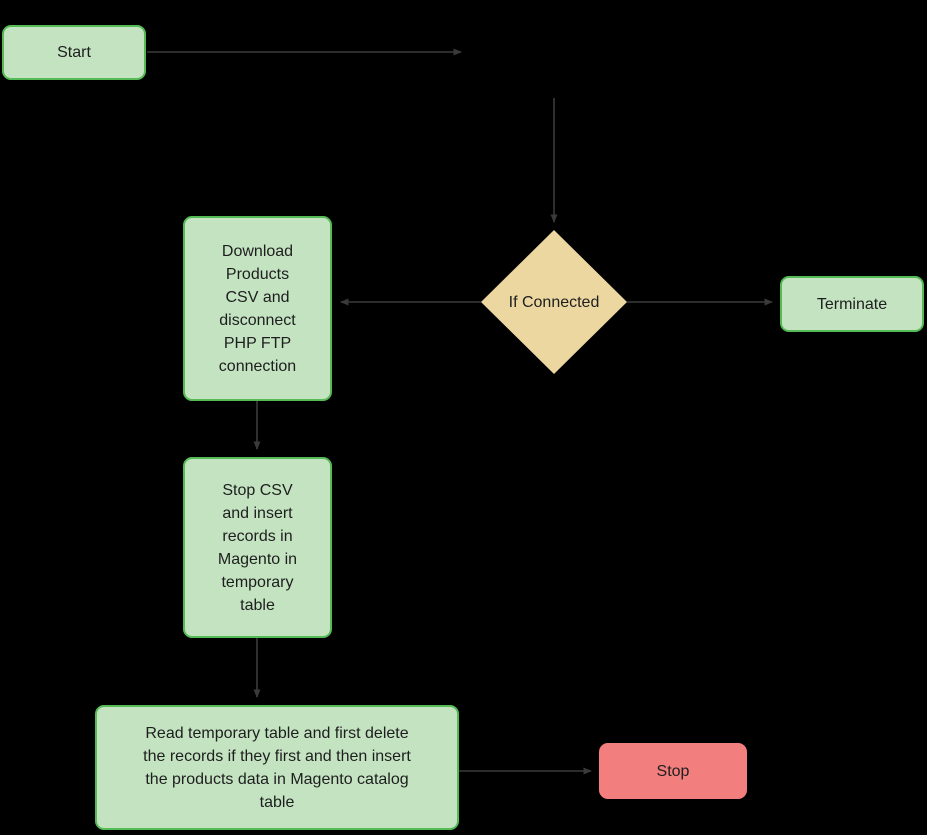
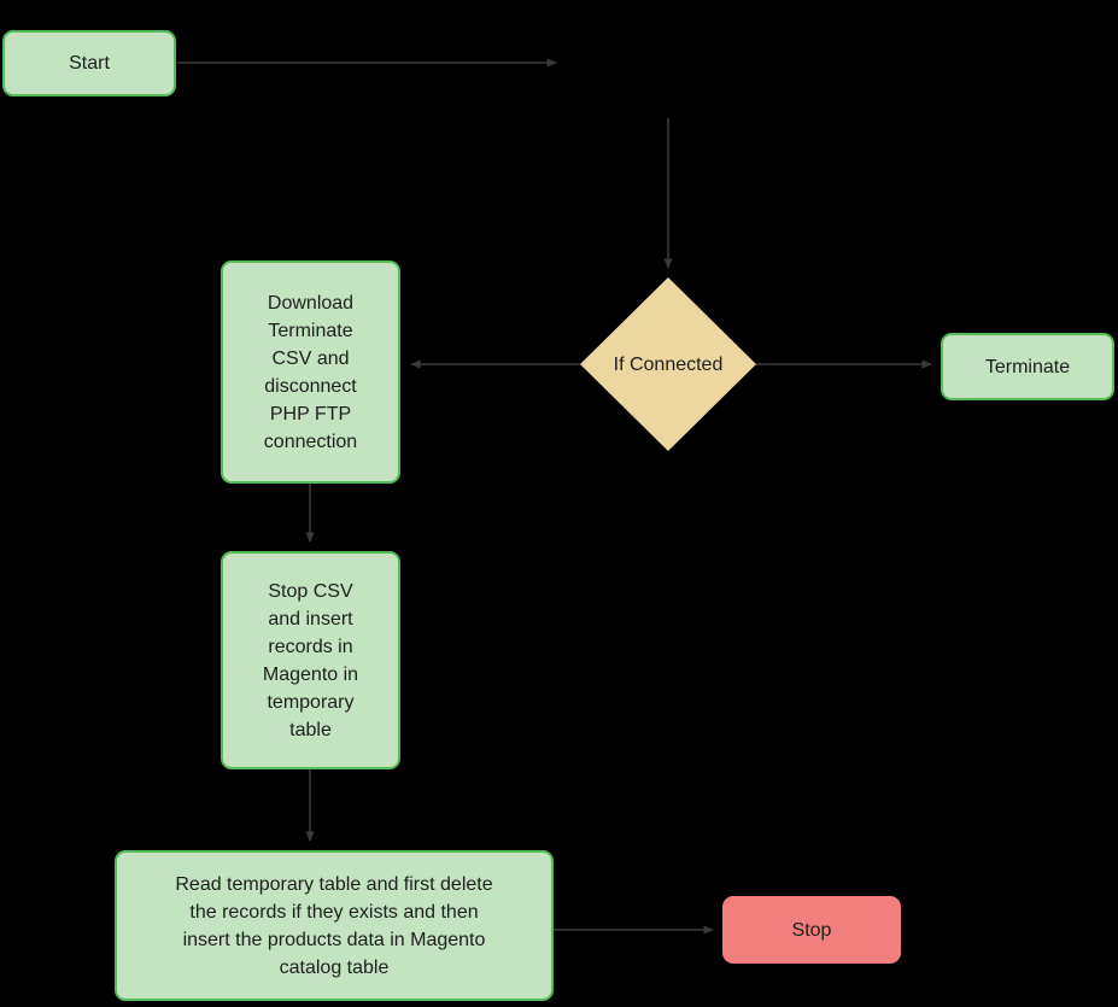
  Start
  If Connected
- Download Products CSV and disconnect PHP FTP connection
+ Download Terminate CSV and disconnect PHP FTP connection
  Terminate
  Stop CSV and insert records in Magento in temporary table
- Read temporary table and first delete the records if they first and then insert the products data in Magento catalog table
+ Read temporary table and first delete the records if they exists and then insert the products data in Magento catalog table
  Stop
